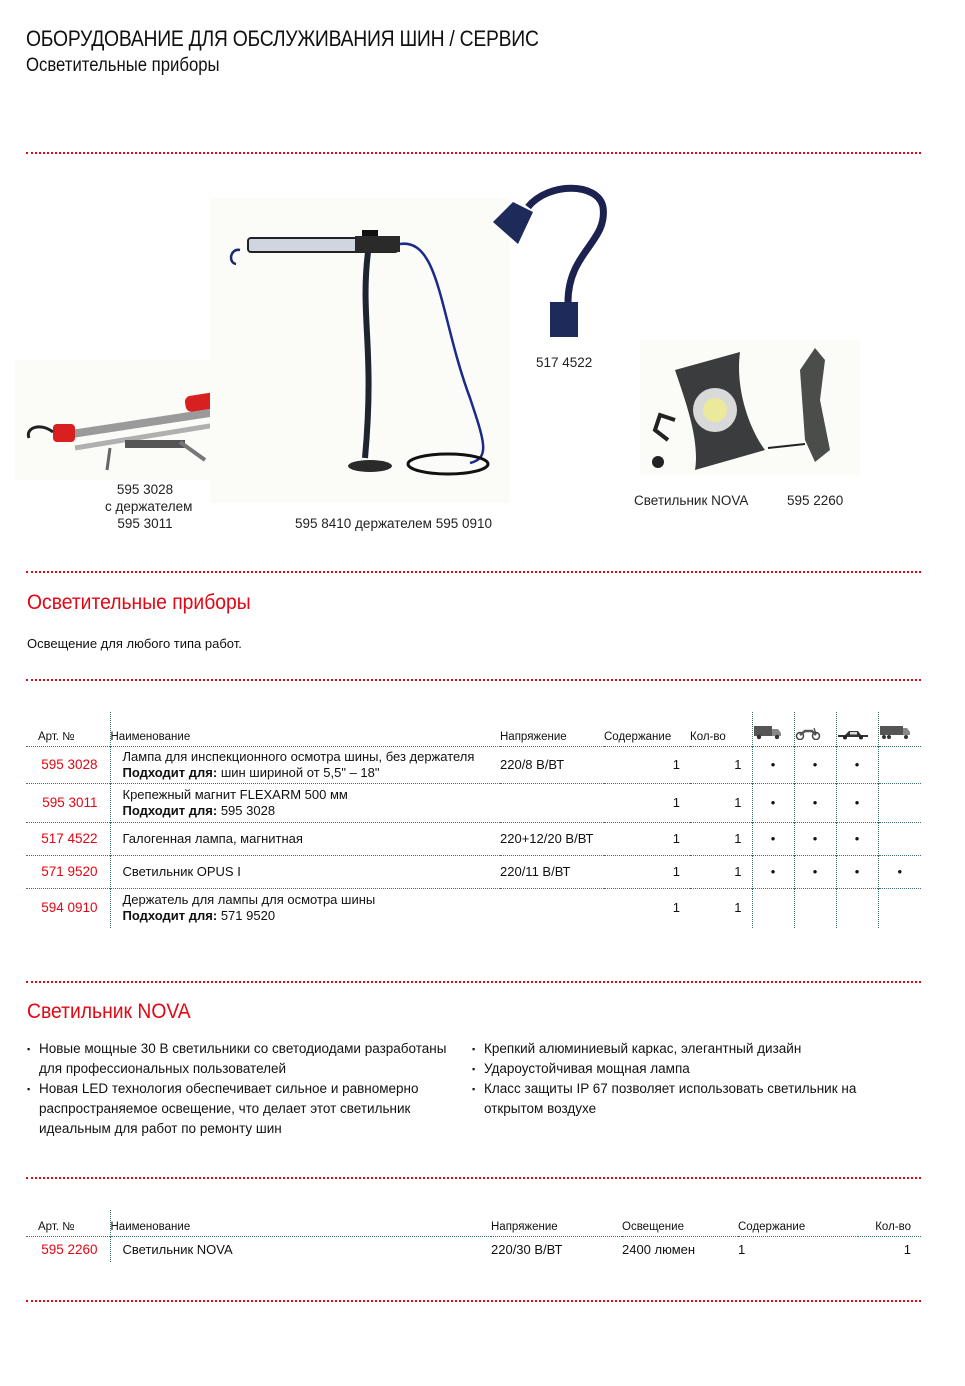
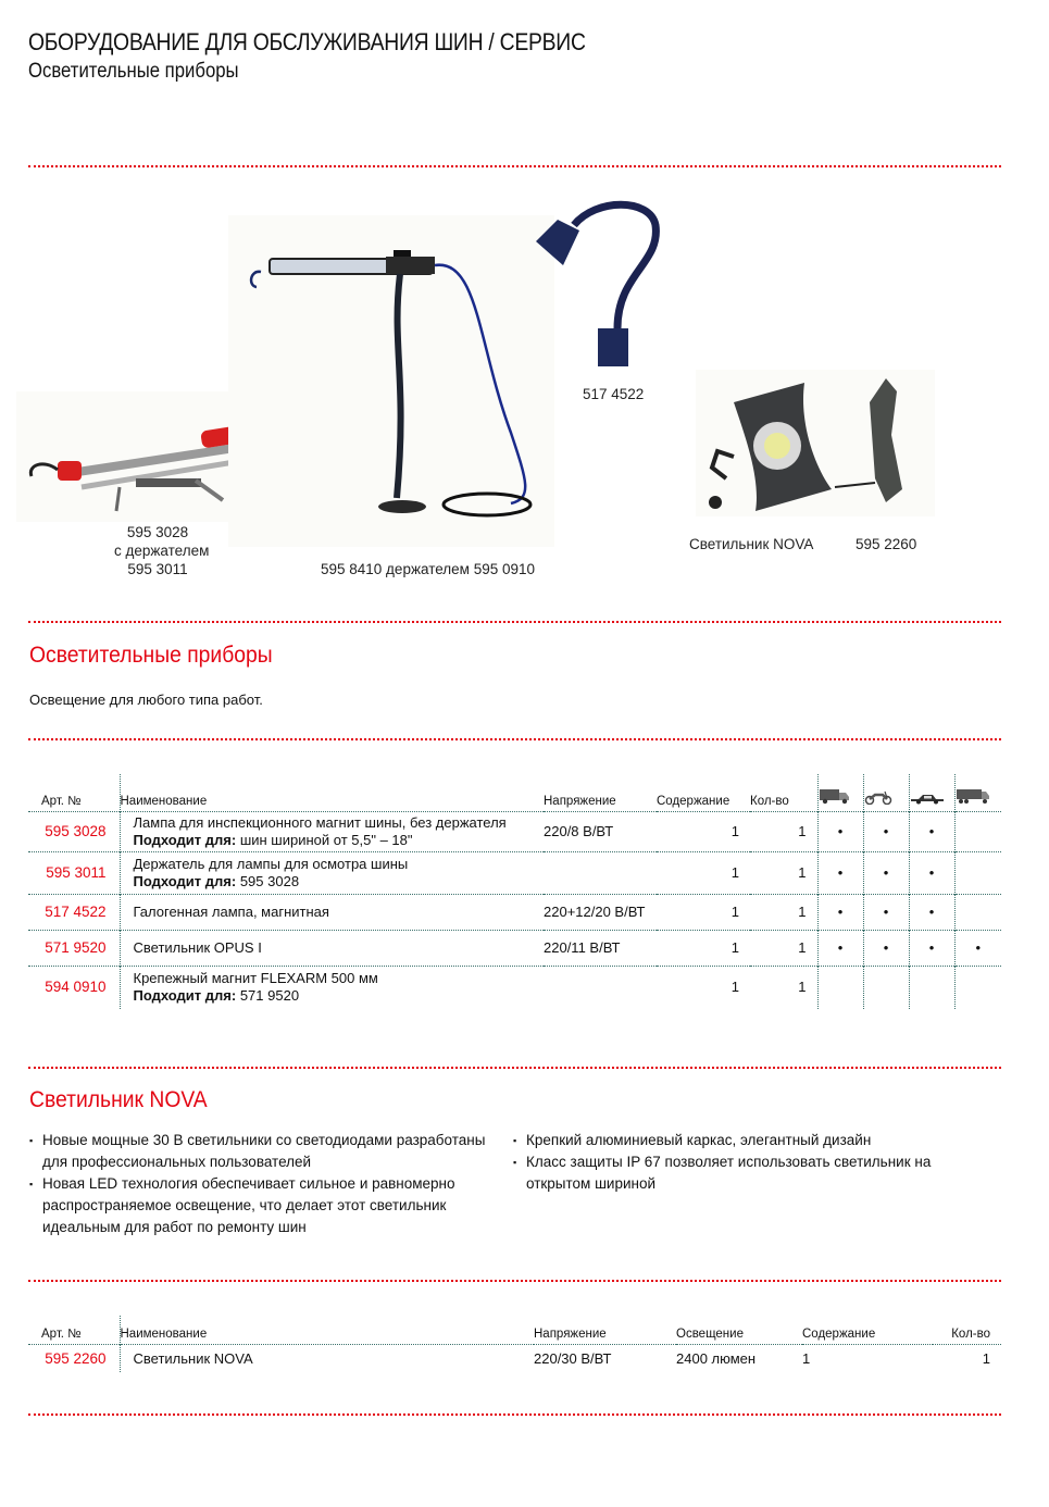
  ОБОРУДОВАНИЕ ДЛЯ ОБСЛУЖИВАНИЯ ШИН / СЕРВИС
  Осветительные приборы
  595 3028
  с держателем
  595 3011
  595 8410 держателем 595 0910
  517 4522
  Светильник NOVA
  595 2260
  Осветительные приборы
  Освещение для любого типа работ.
  Арт. №	Наименование	Напряжение	Содержание	Кол-во
- 595 3028	Лампа для инспекционного осмотра шины, без держателя Подходит для: шин шириной от 5,5" – 18"	220/8 В/ВТ	1	1	•	•	•
+ 595 3028	Лампа для инспекционного магнит шины, без держателя Подходит для: шин шириной от 5,5" – 18"	220/8 В/ВТ	1	1	•	•	•
- 595 3011	Крепежный магнит FLEXARM 500 мм Подходит для: 595 3028		1	1	•	•	•
+ 595 3011	Держатель для лампы для осмотра шины Подходит для: 595 3028		1	1	•	•	•
  517 4522	Галогенная лампа, магнитная	220+12/20 В/ВТ	1	1	•	•	•
  571 9520	Светильник OPUS I	220/11 В/ВТ	1	1	•	•	•	•
- 594 0910	Держатель для лампы для осмотра шины Подходит для: 571 9520		1	1
+ 594 0910	Крепежный магнит FLEXARM 500 мм Подходит для: 571 9520		1	1
  Светильник NOVA
  Новые мощные 30 В светильники со светодиодами разработаны для профессиональных пользователей
  Новая LED технология обеспечивает сильное и равномерно распространяемое освещение, что делает этот светильник идеальным для работ по ремонту шин
  Крепкий алюминиевый каркас, элегантный дизайн
- Удароустойчивая мощная лампа
- Класс защиты IP 67 позволяет использовать светильник на открытом воздухе
+ Класс защиты IP 67 позволяет использовать светильник на открытом шириной
  Арт. №	Наименование	Напряжение	Освещение	Содержание	Кол-во
  595 2260	Светильник NOVA	220/30 В/ВТ	2400 люмен	1	1
